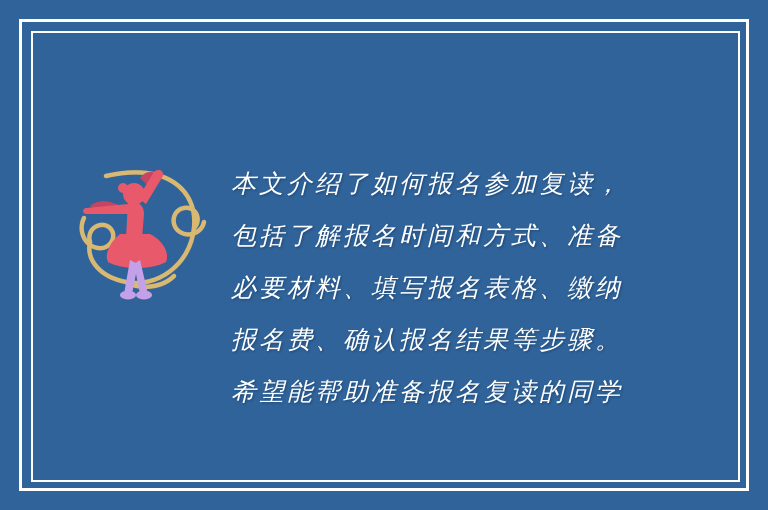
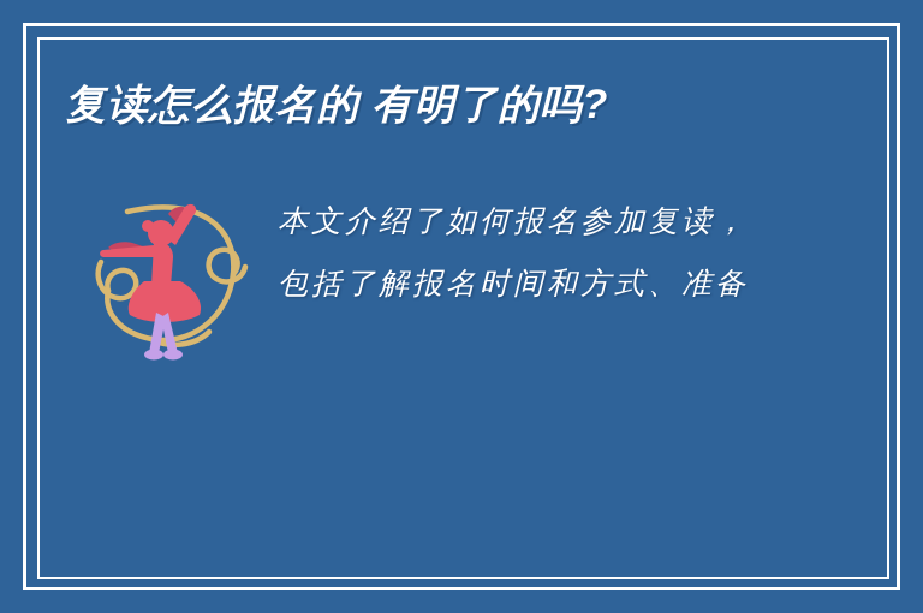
+ 复读怎么报名的 有明了的吗?
  本文介绍了如何报名参加复读，
  包括了解报名时间和方式、准备
- 必要材料、填写报名表格、缴纳
- 报名费、确认报名结果等步骤。
- 希望能帮助准备报名复读的同学
